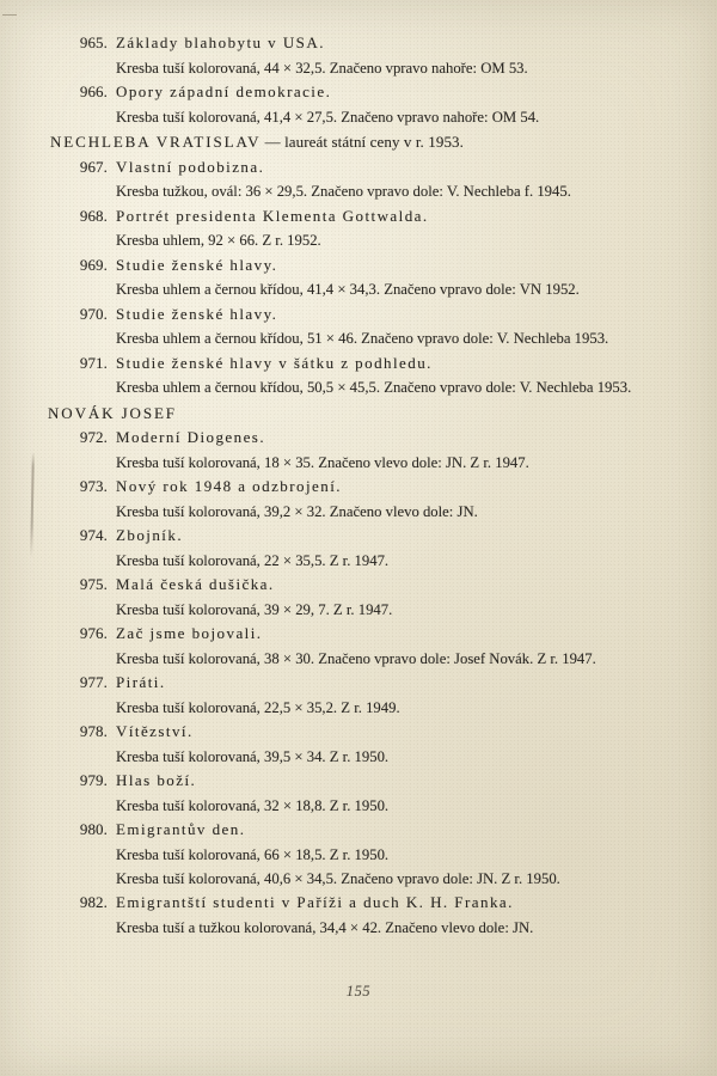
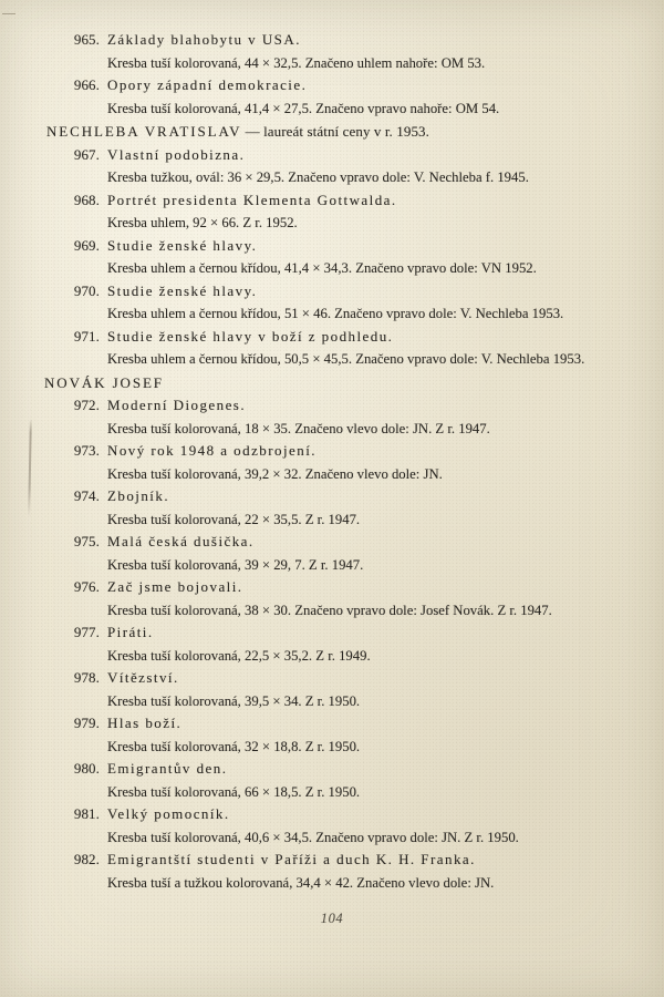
  965.
  Základy blahobytu v USA.
- Kresba tuší kolorovaná, 44 × 32,5. Značeno vpravo nahoře: OM 53.
+ Kresba tuší kolorovaná, 44 × 32,5. Značeno uhlem nahoře: OM 53.
  966.
  Opory západní demokracie.
  Kresba tuší kolorovaná, 41,4 × 27,5. Značeno vpravo nahoře: OM 54.
  NECHLEBA VRATISLAV — laureát státní ceny v r. 1953.
  967.
  Vlastní podobizna.
  Kresba tužkou, ovál: 36 × 29,5. Značeno vpravo dole: V. Nechleba f. 1945.
  968.
  Portrét presidenta Klementa Gottwalda.
  Kresba uhlem, 92 × 66. Z r. 1952.
  969.
  Studie ženské hlavy.
  Kresba uhlem a černou křídou, 41,4 × 34,3. Značeno vpravo dole: VN 1952.
  970.
  Studie ženské hlavy.
  Kresba uhlem a černou křídou, 51 × 46. Značeno vpravo dole: V. Ne­chleba 1953.
  971.
- Studie ženské hlavy v šátku z podhledu.
+ Studie ženské hlavy v boží z podhledu.
  Kresba uhlem a černou křídou, 50,5 × 45,5. Značeno vpravo dole: V. Nechleba 1953.
  NOVÁK JOSEF
  972.
  Moderní Diogenes.
  Kresba tuší kolorovaná, 18 × 35. Značeno vlevo dole: JN. Z r. 1947.
  973.
  Nový rok 1948 a odzbrojení.
  Kresba tuší kolorovaná, 39,2 × 32. Značeno vlevo dole: JN.
  974.
  Zbojník.
  Kresba tuší kolorovaná, 22 × 35,5. Z r. 1947.
  975.
  Malá česká dušička.
  Kresba tuší kolorovaná, 39 × 29, 7. Z r. 1947.
  976.
  Zač jsme bojovali.
  Kresba tuší kolorovaná, 38 × 30. Značeno vpravo dole: Josef Novák. Z r. 1947.
  977.
  Piráti.
  Kresba tuší kolorovaná, 22,5 × 35,2. Z r. 1949.
  978.
  Vítězství.
  Kresba tuší kolorovaná, 39,5 × 34. Z r. 1950.
  979.
  Hlas boží.
  Kresba tuší kolorovaná, 32 × 18,8. Z r. 1950.
  980.
  Emigrantův den.
  Kresba tuší kolorovaná, 66 × 18,5. Z r. 1950.
+ 981.
+ Velký pomocník.
  Kresba tuší kolorovaná, 40,6 × 34,5. Značeno vpravo dole: JN. Z r. 1950.
  982.
  Emigrantští studenti v Paříži a duch K. H. Franka.
  Kresba tuší a tužkou kolorovaná, 34,4 × 42. Značeno vlevo dole: JN.
- 155
+ 104
